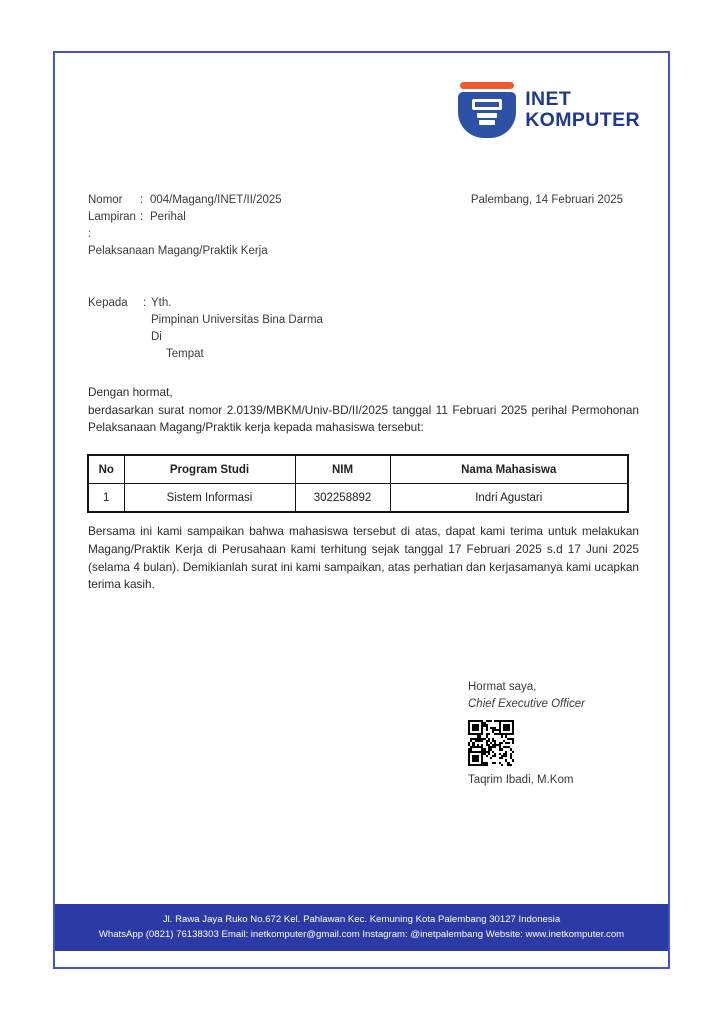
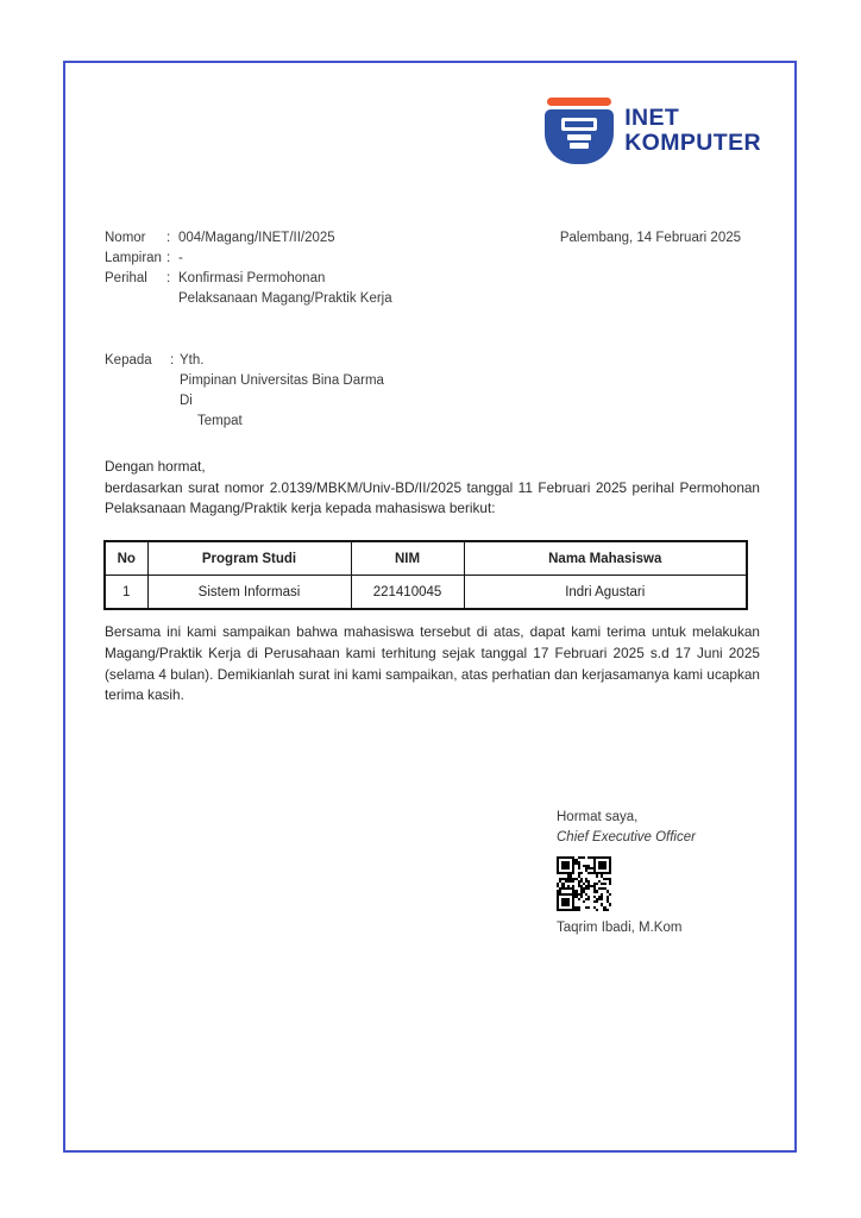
  INET
  KOMPUTER
  Nomor
  :
  004/Magang/INET/II/2025
  Lampiran
  :
+ -
  Perihal
  :
+ Konfirmasi Permohonan
  Pelaksanaan Magang/Praktik Kerja
  Palembang, 14 Februari 2025
  Kepada
  :
  Yth.
  Pimpinan Universitas Bina Darma
  Di
  Tempat
  Dengan hormat,
- berdasarkan surat nomor 2.0139/MBKM/Univ-BD/II/2025 tanggal 11 Februari 2025 perihal Permohonan Pelaksanaan Magang/Praktik kerja kepada mahasiswa tersebut:
+ berdasarkan surat nomor 2.0139/MBKM/Univ-BD/II/2025 tanggal 11 Februari 2025 perihal Permohonan Pelaksanaan Magang/Praktik kerja kepada mahasiswa berikut:
  No	Program Studi	NIM	Nama Mahasiswa
- 1	Sistem Informasi	302258892	Indri Agustari
+ 1	Sistem Informasi	221410045	Indri Agustari
  Bersama ini kami sampaikan bahwa mahasiswa tersebut di atas, dapat kami terima untuk melakukan Magang/Praktik Kerja di Perusahaan kami terhitung sejak tanggal 17 Februari 2025 s.d 17 Juni 2025 (selama 4 bulan). Demikianlah surat ini kami sampaikan, atas perhatian dan kerjasamanya kami ucapkan terima kasih.
  Hormat saya,
  Chief Executive Officer
  Taqrim Ibadi, M.Kom
- Jl. Rawa Jaya Ruko No.672 Kel. Pahlawan Kec. Kemuning Kota Palembang 30127 Indonesia
- WhatsApp (0821) 76138303 Email: inetkomputer@gmail.com Instagram: @inetpalembang Website: www.inetkomputer.com
